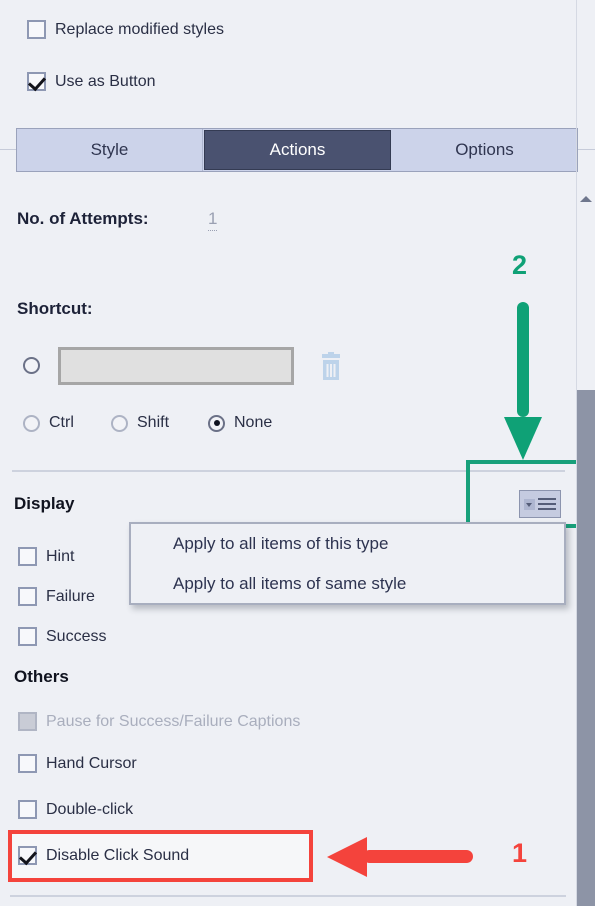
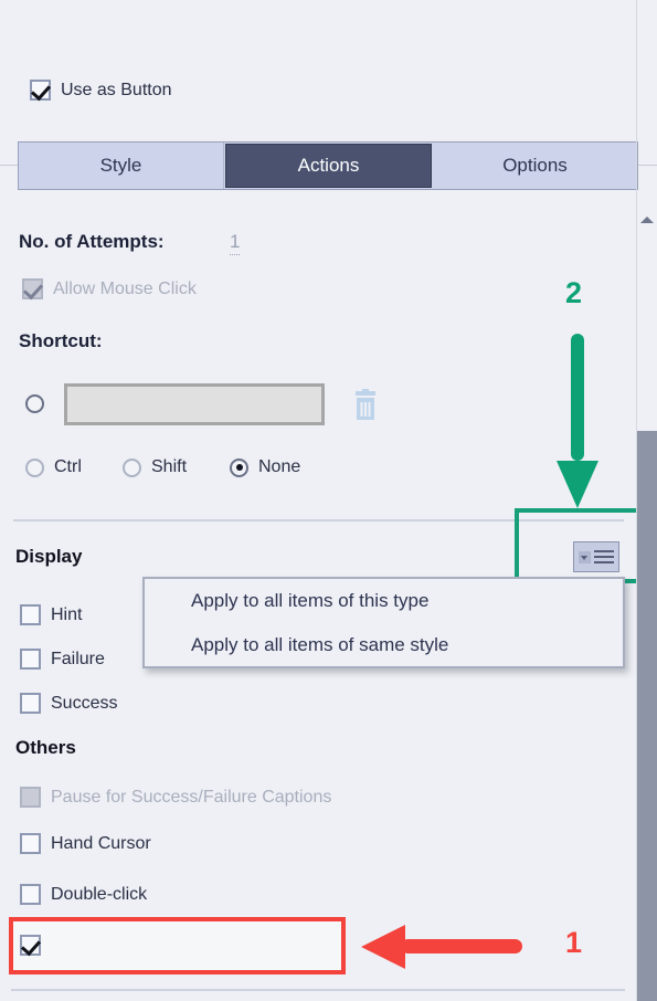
- Replace modified styles
  Use as Button
  Style
  Actions
  Options
  No. of Attempts:
  1
+ Allow Mouse Click
  Shortcut:
  Ctrl
  Shift
  None
  Display
  Hint
  Failure
  Success
  Apply to all items of this type
  Apply to all items of same style
  Others
  Pause for Success/Failure Captions
  Hand Cursor
  Double-click
- Disable Click Sound
  2
  1
